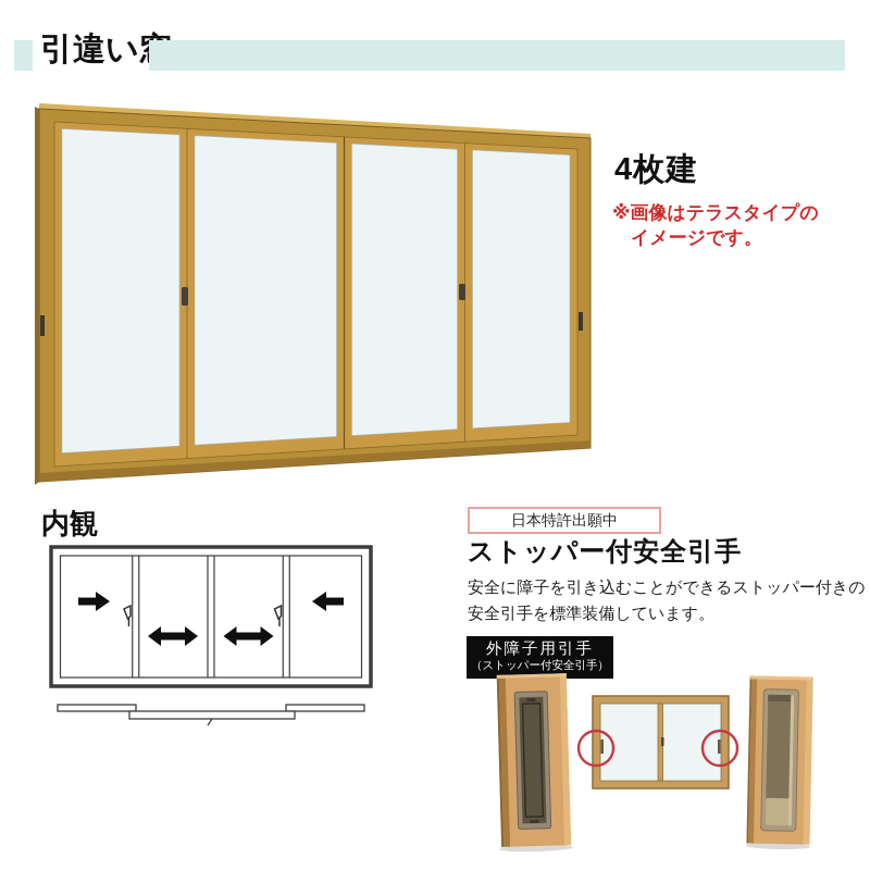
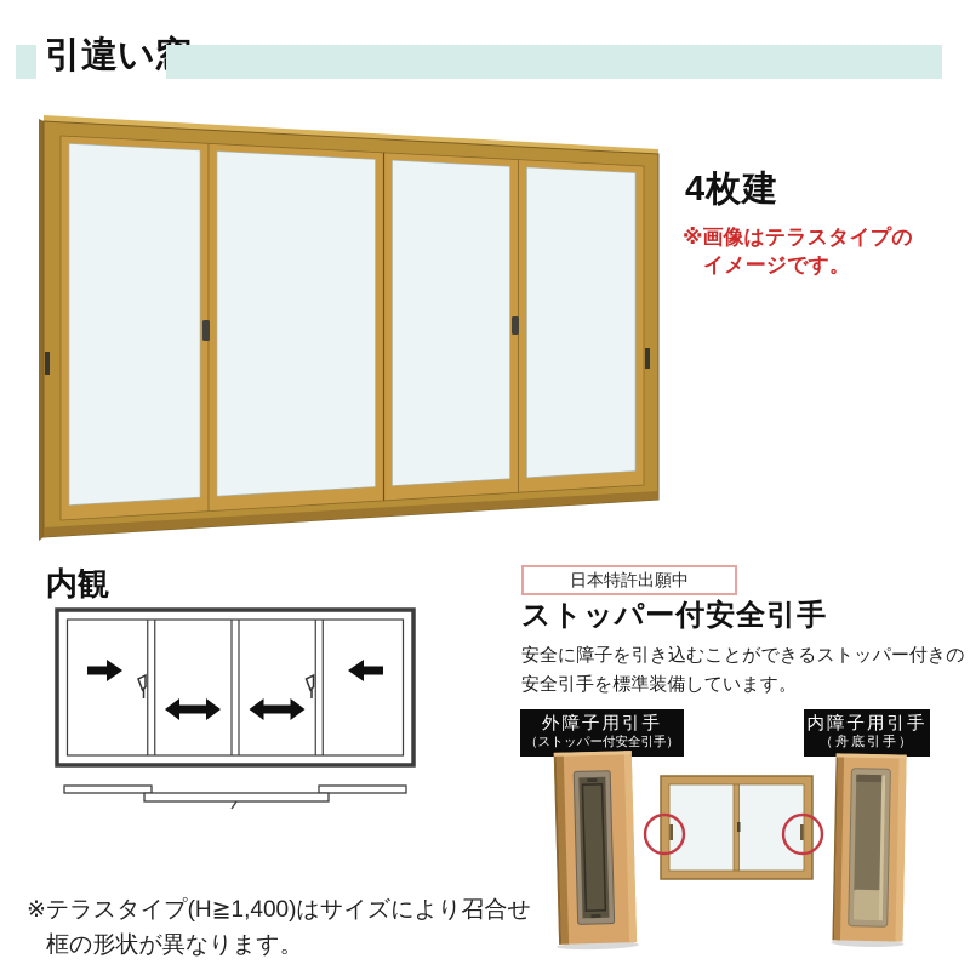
  引違い
  4枚建
  ※画像はテラスタイプの
  イメージです。
  内観
  日本特許出願中
  ストッパー付安全引手
  安全に障子を引き込むことができるストッパー付きの
  安全引手を標準装備しています。
  外障子用引手
  （ストッパー付安全引手）
+ 内障子用引手
+ （舟底引手）
+ ※テラスタイプ(H≧1,400)はサイズにより召合せ
+ 框の形状が異なります。
